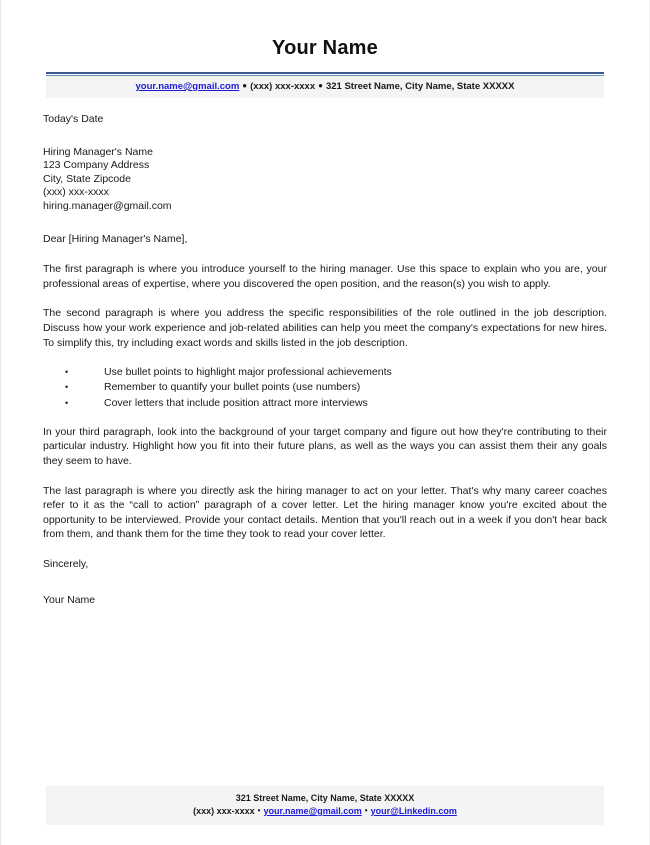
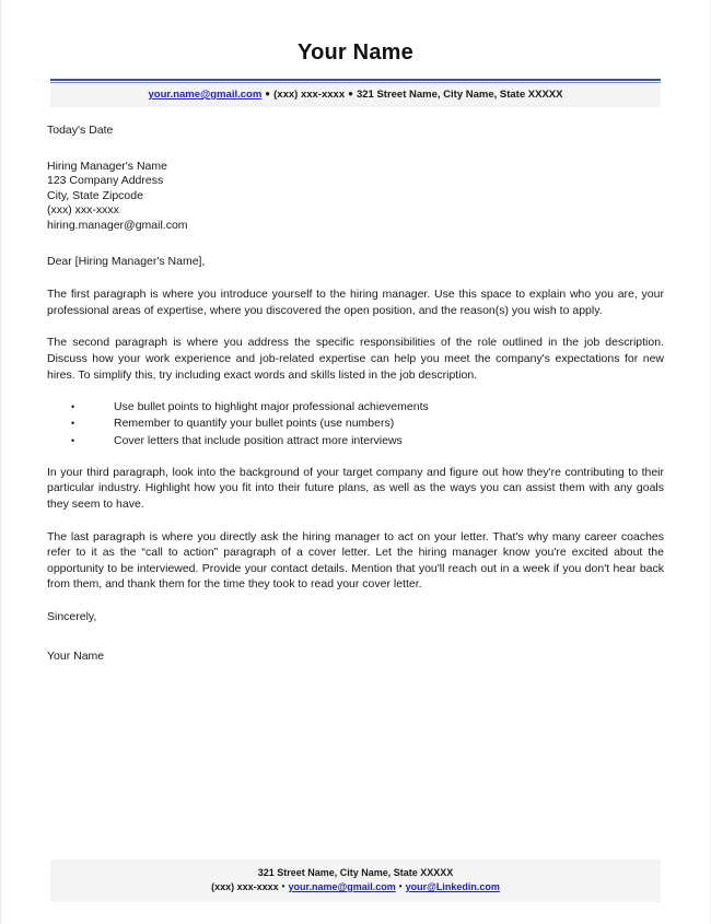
  Your Name
  your.name@gmail.com ● (xxx) xxx-xxxx ● 321 Street Name, City Name, State XXXXX
  Today's Date
  Hiring Manager's Name
  123 Company Address
  City, State Zipcode
  (xxx) xxx-xxxx
  hiring.manager@gmail.com
  Dear [Hiring Manager's Name],
  The first paragraph is where you introduce yourself to the hiring manager. Use this space to explain who you are, your professional areas of expertise, where you discovered the open position, and the reason(s) you wish to apply.
- The second paragraph is where you address the specific responsibilities of the role outlined in the job description. Discuss how your work experience and job-related abilities can help you meet the company's expectations for new hires. To simplify this, try including exact words and skills listed in the job description.
+ The second paragraph is where you address the specific responsibilities of the role outlined in the job description. Discuss how your work experience and job-related expertise can help you meet the company's expectations for new hires. To simplify this, try including exact words and skills listed in the job description.
  •
  Use bullet points to highlight major professional achievements
  •
  Remember to quantify your bullet points (use numbers)
  •
  Cover letters that include position attract more interviews
- In your third paragraph, look into the background of your target company and figure out how they're contributing to their particular industry. Highlight how you fit into their future plans, as well as the ways you can assist them their any goals they seem to have.
+ In your third paragraph, look into the background of your target company and figure out how they're contributing to their particular industry. Highlight how you fit into their future plans, as well as the ways you can assist them with any goals they seem to have.
  The last paragraph is where you directly ask the hiring manager to act on your letter. That's why many career coaches refer to it as the “call to action” paragraph of a cover letter. Let the hiring manager know you're excited about the opportunity to be interviewed. Provide your contact details. Mention that you'll reach out in a week if you don't hear back from them, and thank them for the time they took to read your cover letter.
  Sincerely,
  Your Name
  321 Street Name, City Name, State XXXXX
  (xxx) xxx-xxxx • your.name@gmail.com • your@Linkedin.com
